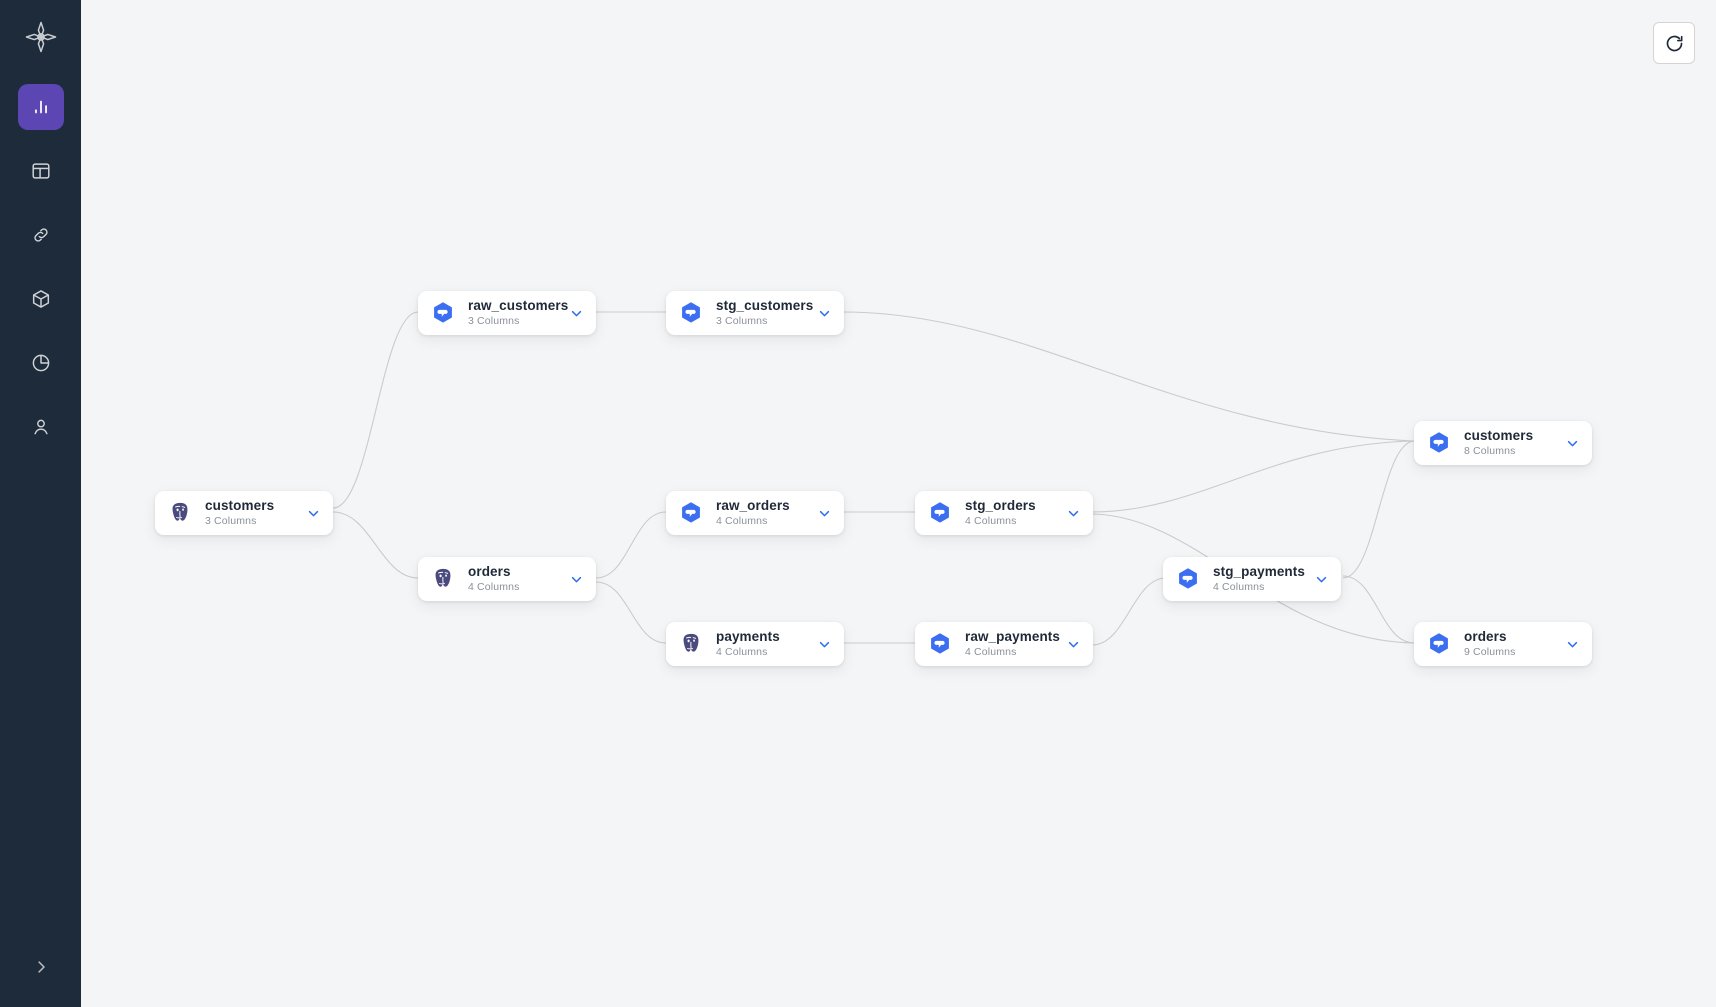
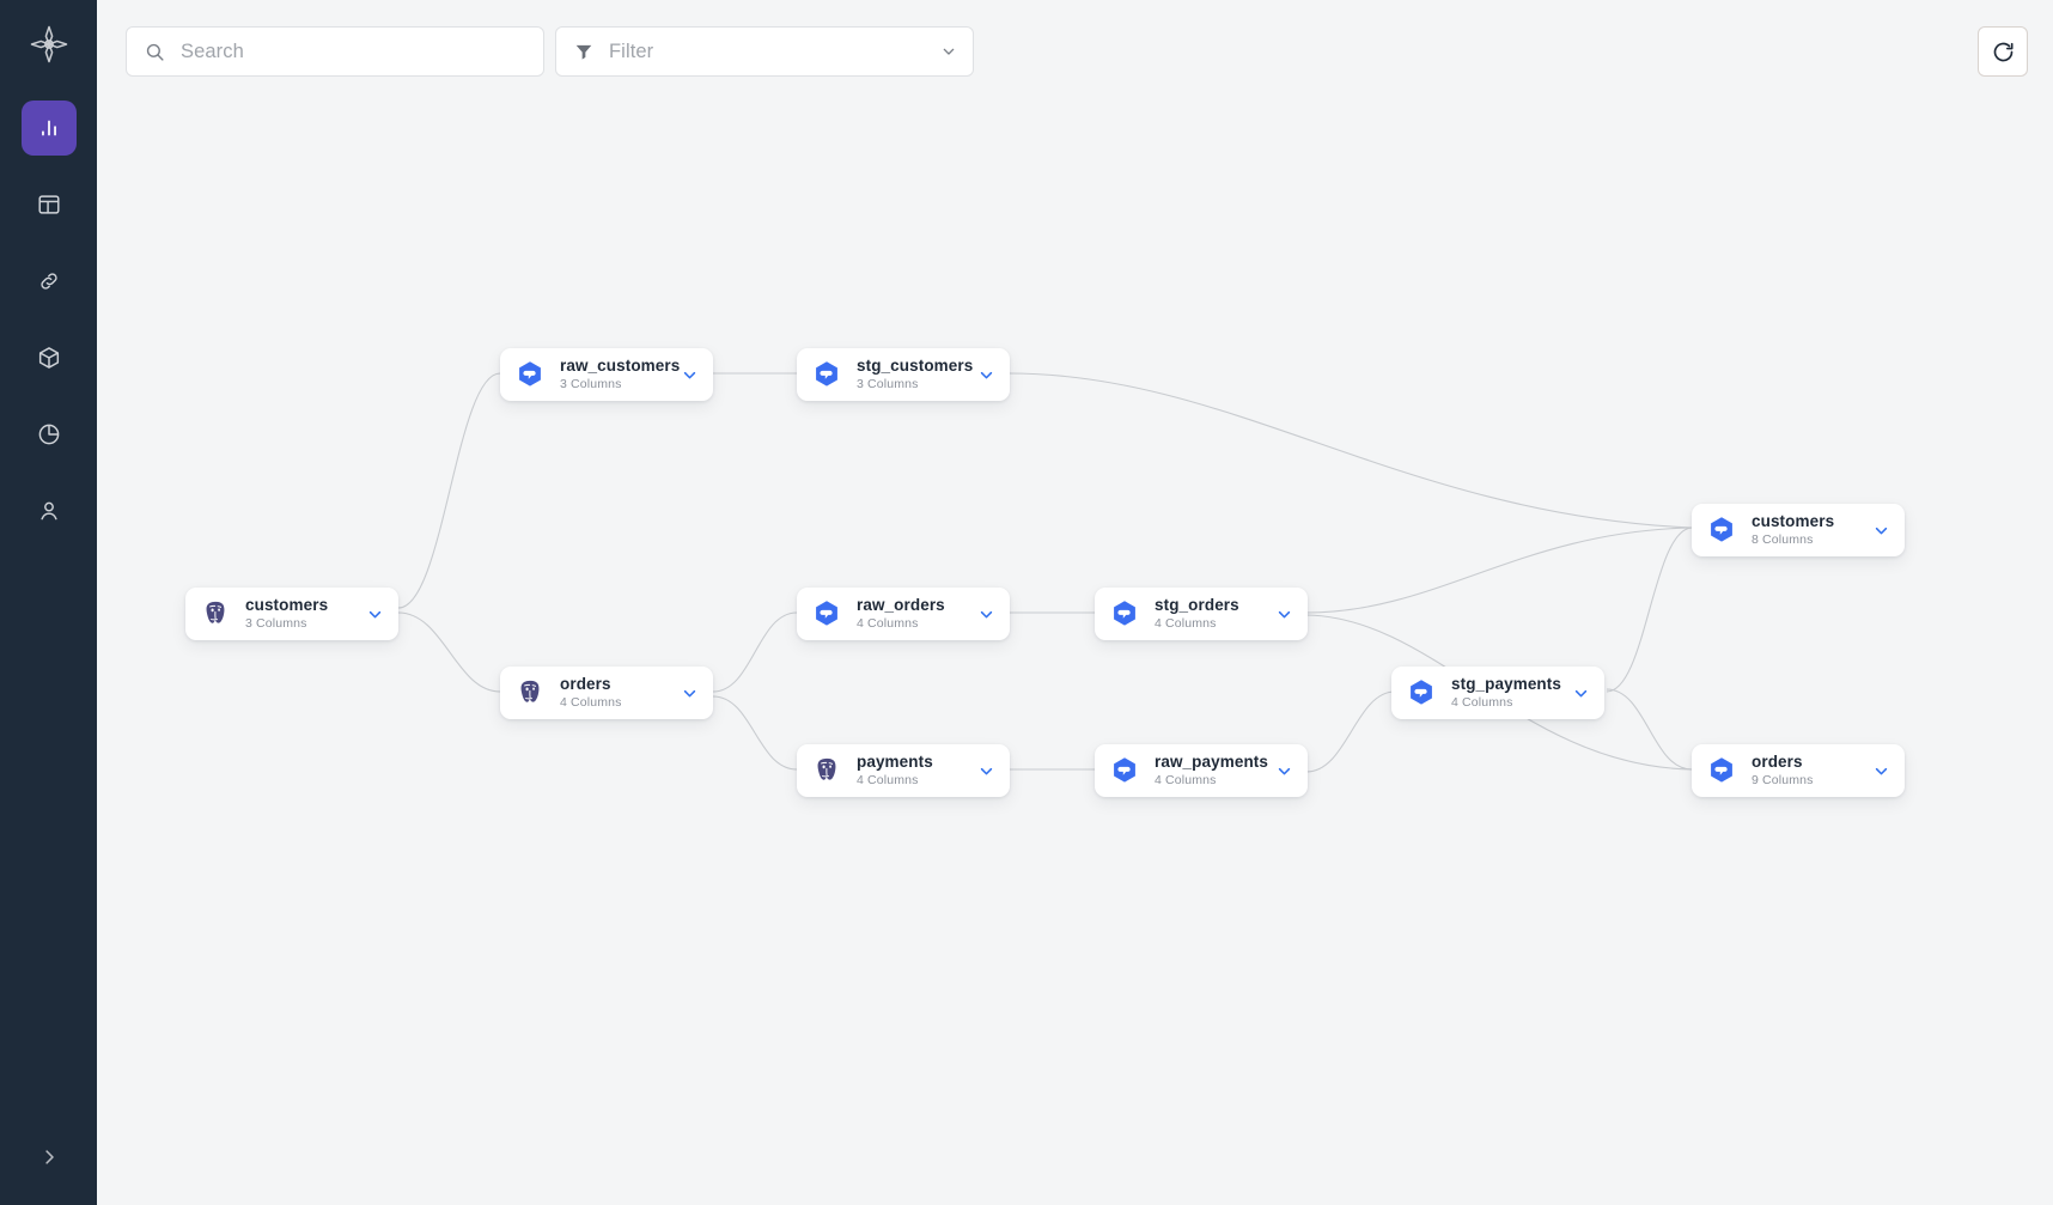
  customers
  3 Columns
  raw_customers
  3 Columns
  orders
  4 Columns
  stg_customers
  3 Columns
  raw_orders
  4 Columns
  payments
  4 Columns
  stg_orders
  4 Columns
  raw_payments
  4 Columns
  stg_payments
  4 Columns
  customers
  8 Columns
  orders
  9 Columns
+ Search
+ Filter
